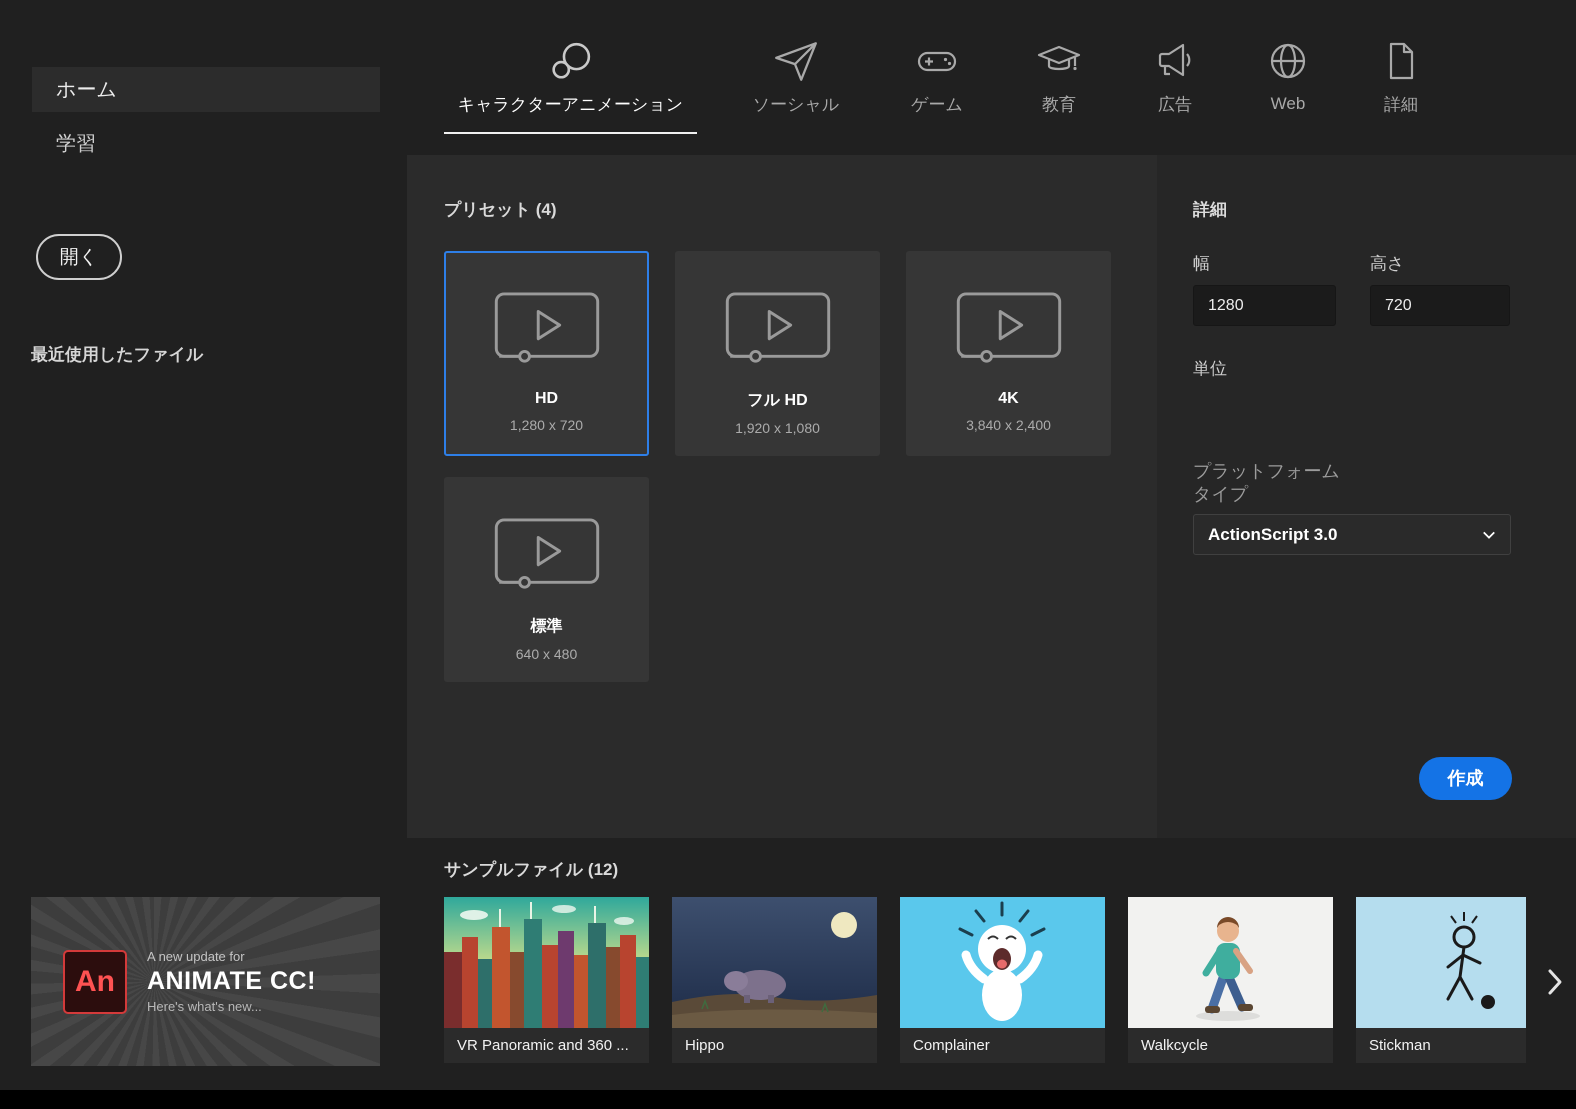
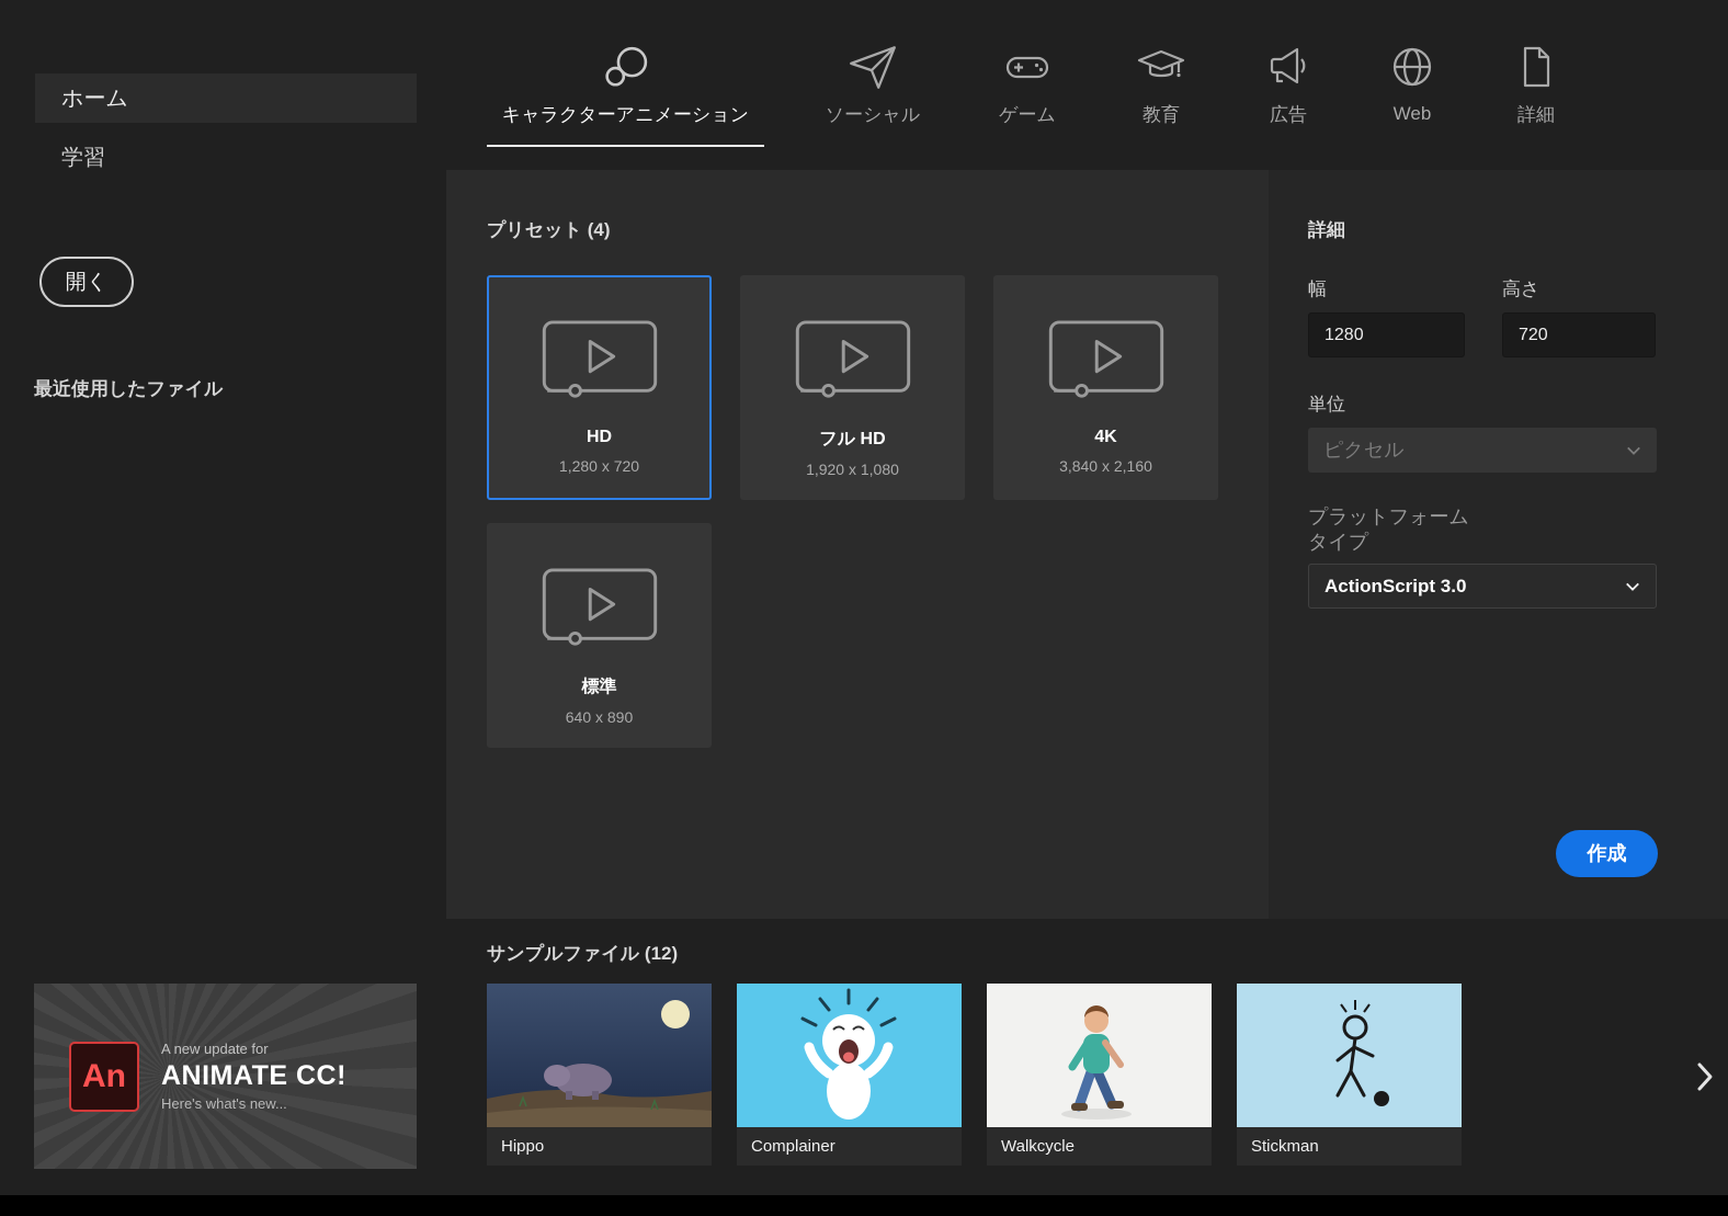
  ホーム
  学習
  開く
  最近使用したファイル
  キャラクターアニメーション
  ソーシャル
  ゲーム
  教育
  広告
  Web
  詳細
  プリセット (4)
  HD
  1,280 x 720
  フル HD
  1,920 x 1,080
  4K
- 3,840 x 2,400
+ 3,840 x 2,160
  標準
- 640 x 480
+ 640 x 890
  詳細
  幅
  高さ
  1280
  720
  単位
+ ピクセル
  プラットフォームタイプ
  ActionScript 3.0
  作成
  サンプルファイル (12)
- VR Panoramic and 360 ...
  Hippo
  Complainer
  Walkcycle
  Stickman
  An
  A new update for
  ANIMATE CC!
  Here's what's new...
